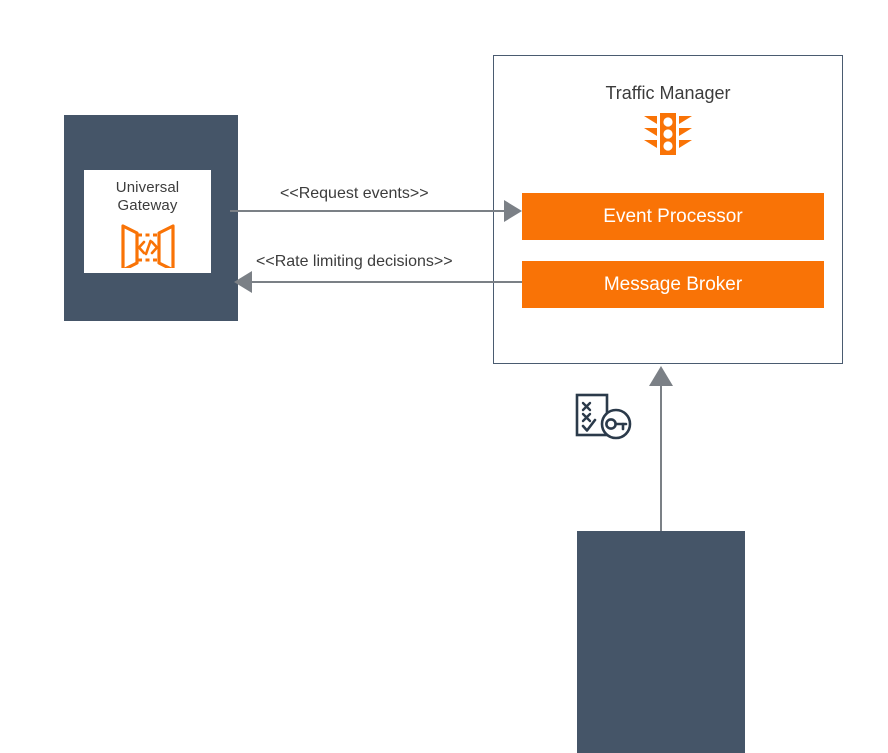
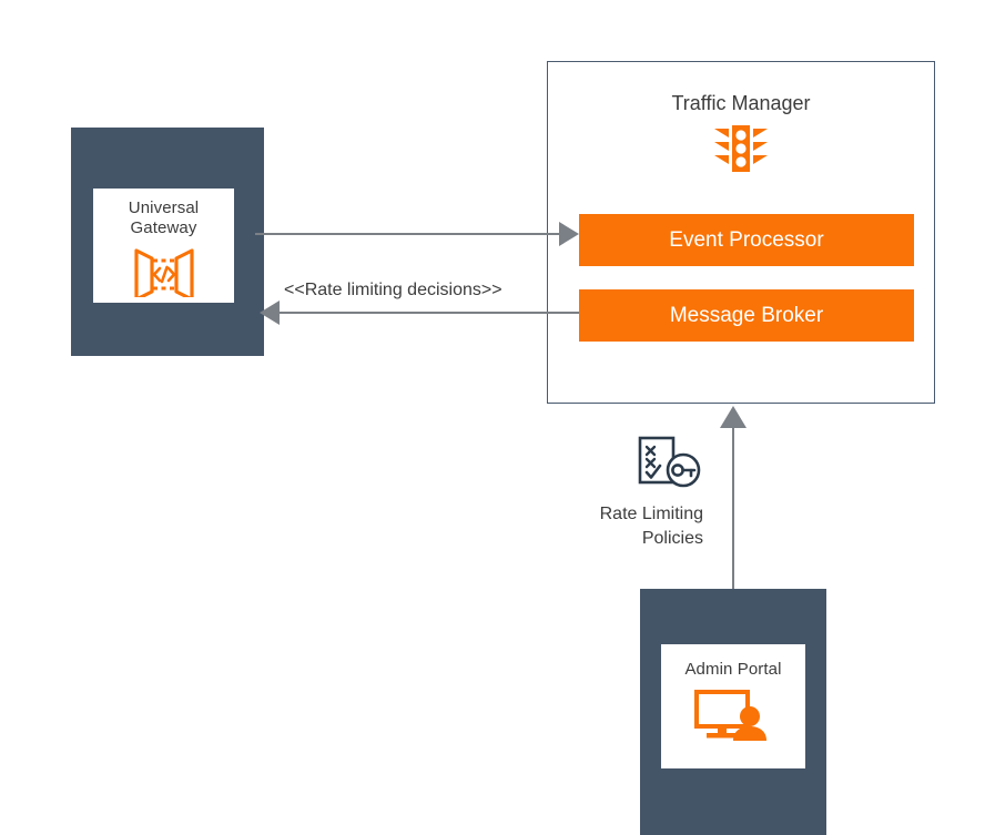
  Universal
  Gateway
  Traffic Manager
  Event Processor
  Message Broker
- <<Request events>>
  <<Rate limiting decisions>>
+ Rate Limiting
+ Policies
+ Admin Portal
